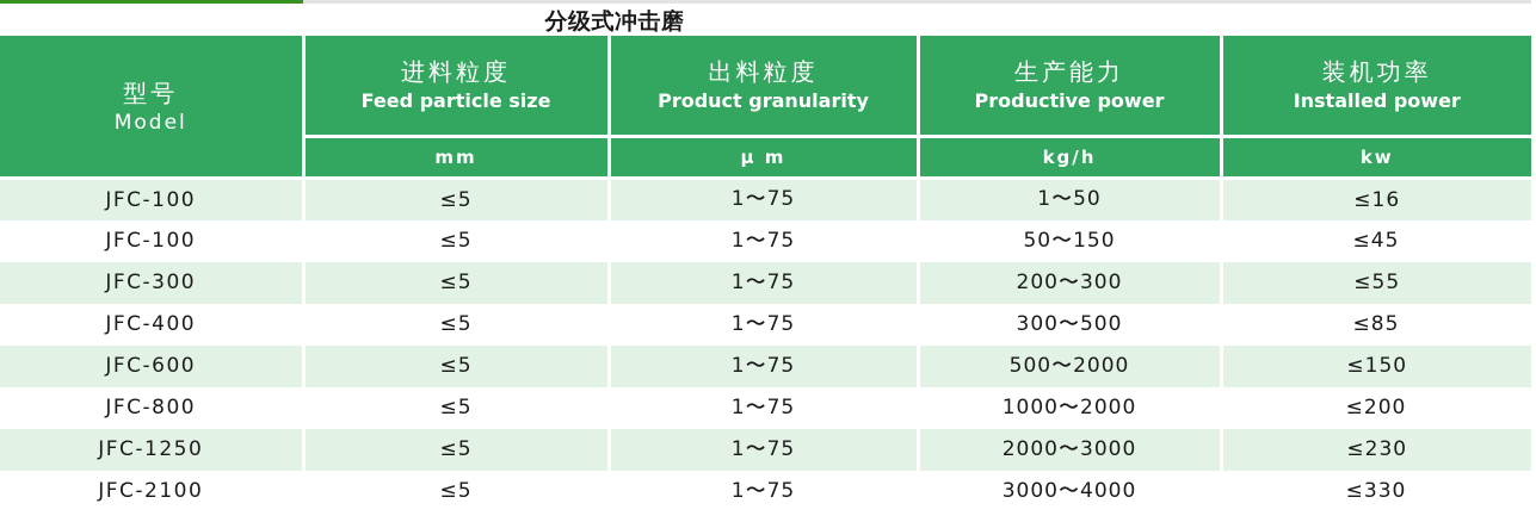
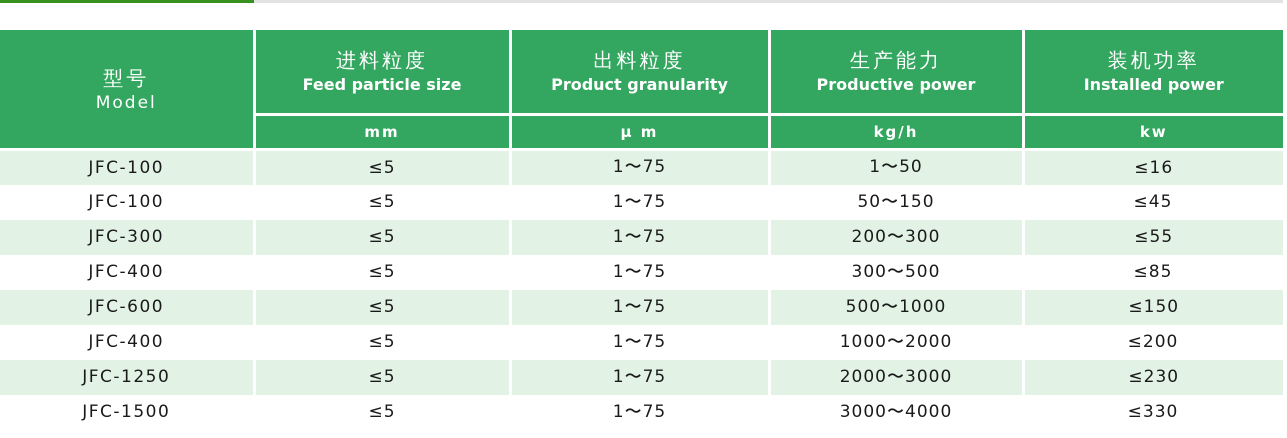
- 分级式冲击磨
  型号 Model	进料粒度 Feed particle size	出料粒度 Product granularity	生产能力 Productive power	装机功率 Installed power
  mm	μ m	kg/h	kw
  JFC-100	≤5	1〜75	1〜50	≤16
  JFC-100	≤5	1〜75	50〜150	≤45
  JFC-300	≤5	1〜75	200〜300	≤55
  JFC-400	≤5	1〜75	300〜500	≤85
- JFC-600	≤5	1〜75	500〜2000	≤150
+ JFC-600	≤5	1〜75	500〜1000	≤150
- JFC-800	≤5	1〜75	1000〜2000	≤200
+ JFC-400	≤5	1〜75	1000〜2000	≤200
  JFC-1250	≤5	1〜75	2000〜3000	≤230
- JFC-2100	≤5	1〜75	3000〜4000	≤330
+ JFC-1500	≤5	1〜75	3000〜4000	≤330
